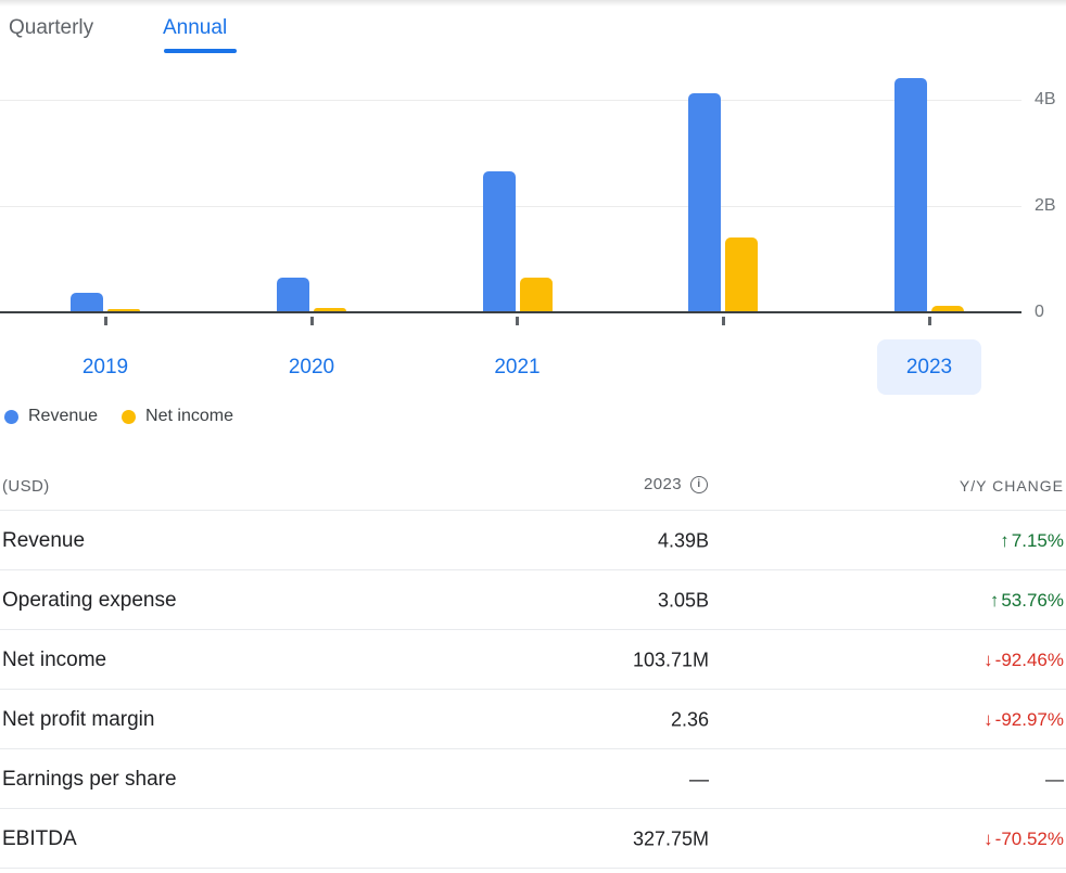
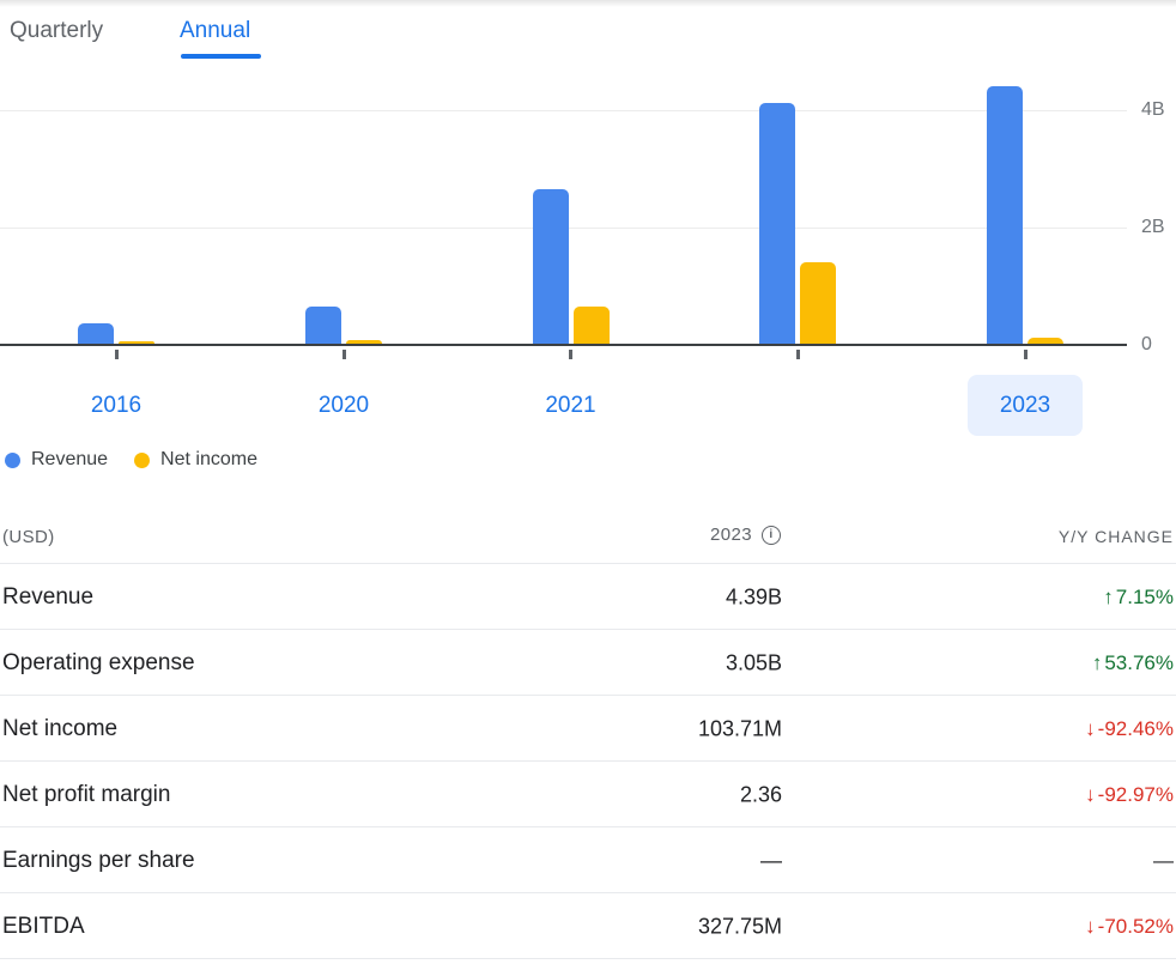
  Quarterly
  Annual
  4B
  2B
  0
- 2019
+ 2016
  2020
  2021
  2023
  Revenue
  Net income
  (USD)
  2023
  i
  Y/Y CHANGE
  Revenue
  4.39B
  ↑
  7.15%
  Operating expense
  3.05B
  ↑
  53.76%
  Net income
  103.71M
  ↓
  -92.46%
  Net profit margin
  2.36
  ↓
  -92.97%
  Earnings per share
  —
  —
  EBITDA
  327.75M
  ↓
  -70.52%
